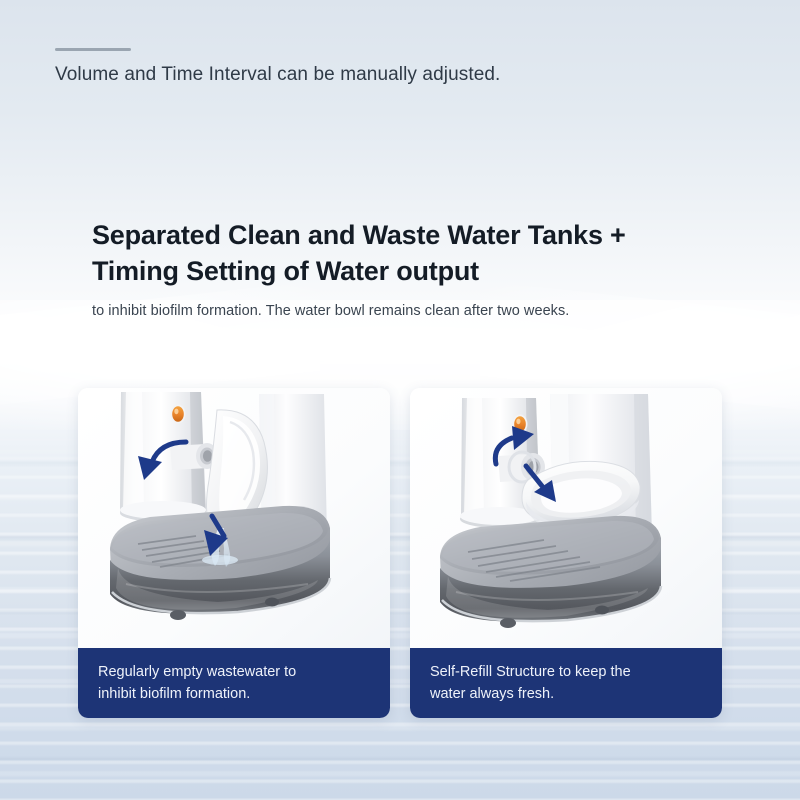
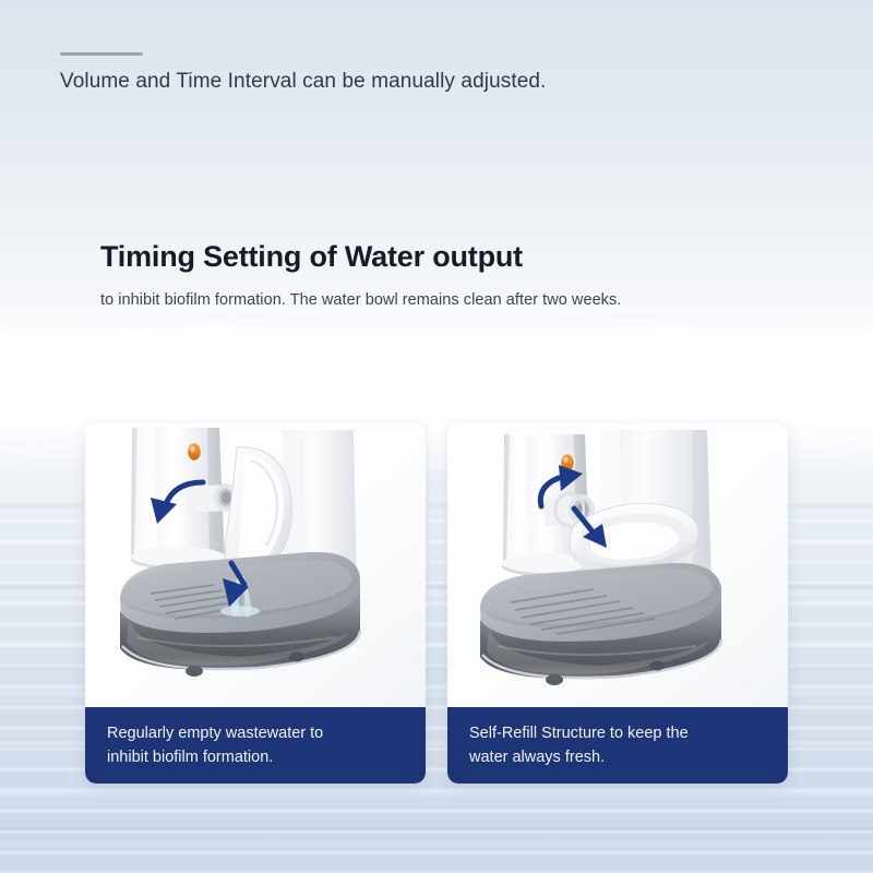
  Volume and Time Interval can be manually adjusted.
- Separated Clean and Waste Water Tanks +
  Timing Setting of Water output
  to inhibit biofilm formation. The water bowl remains clean after two weeks.
  Regularly empty wastewater to
  inhibit biofilm formation.
  Self-Refill Structure to keep the
  water always fresh.
